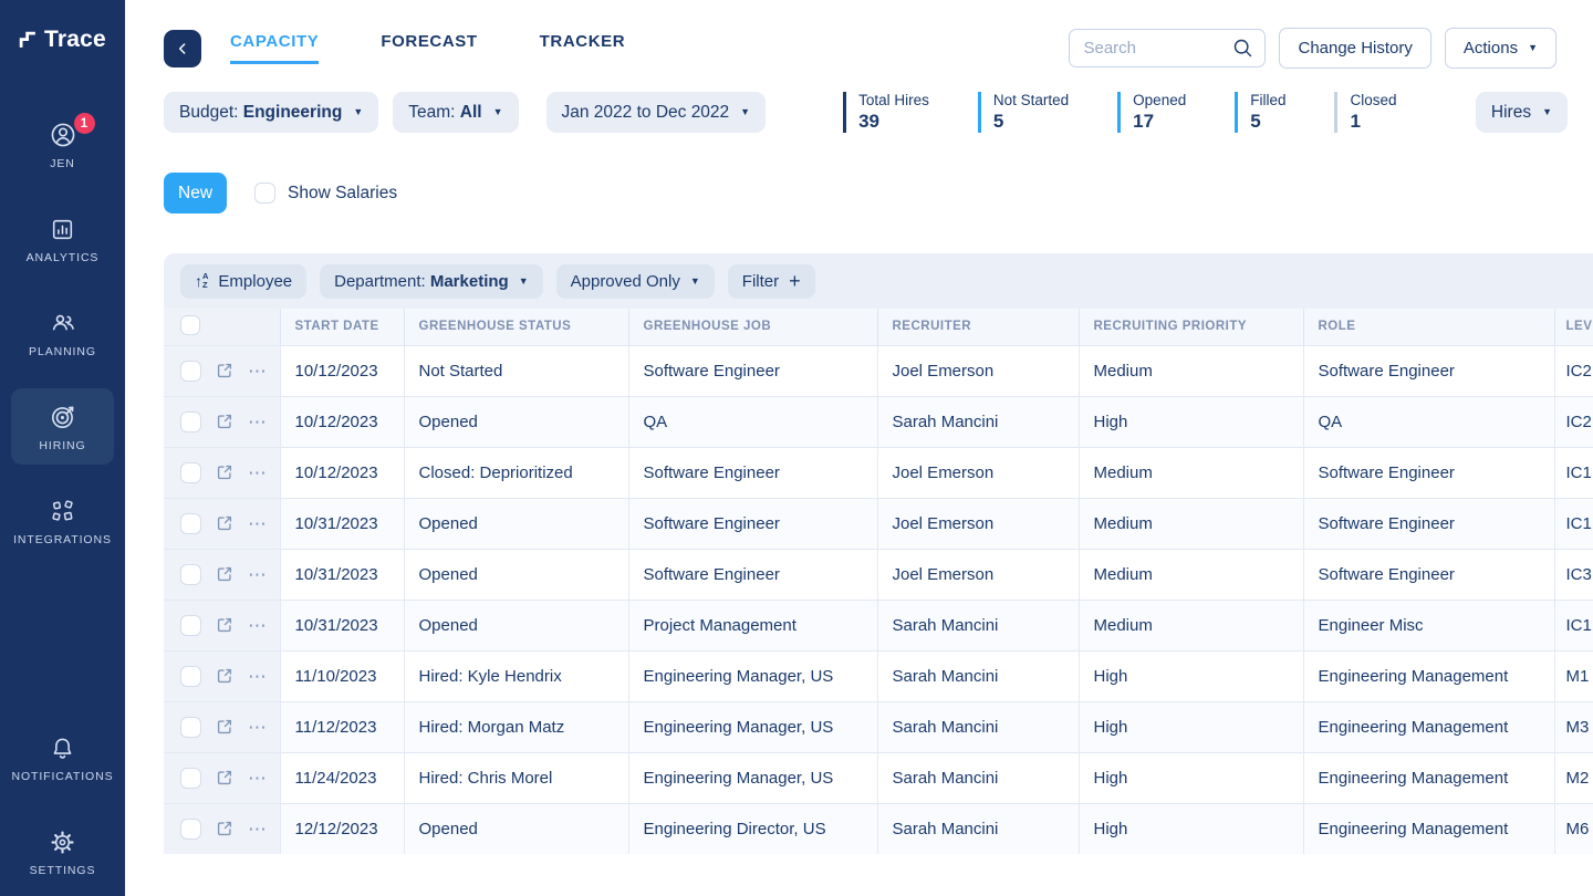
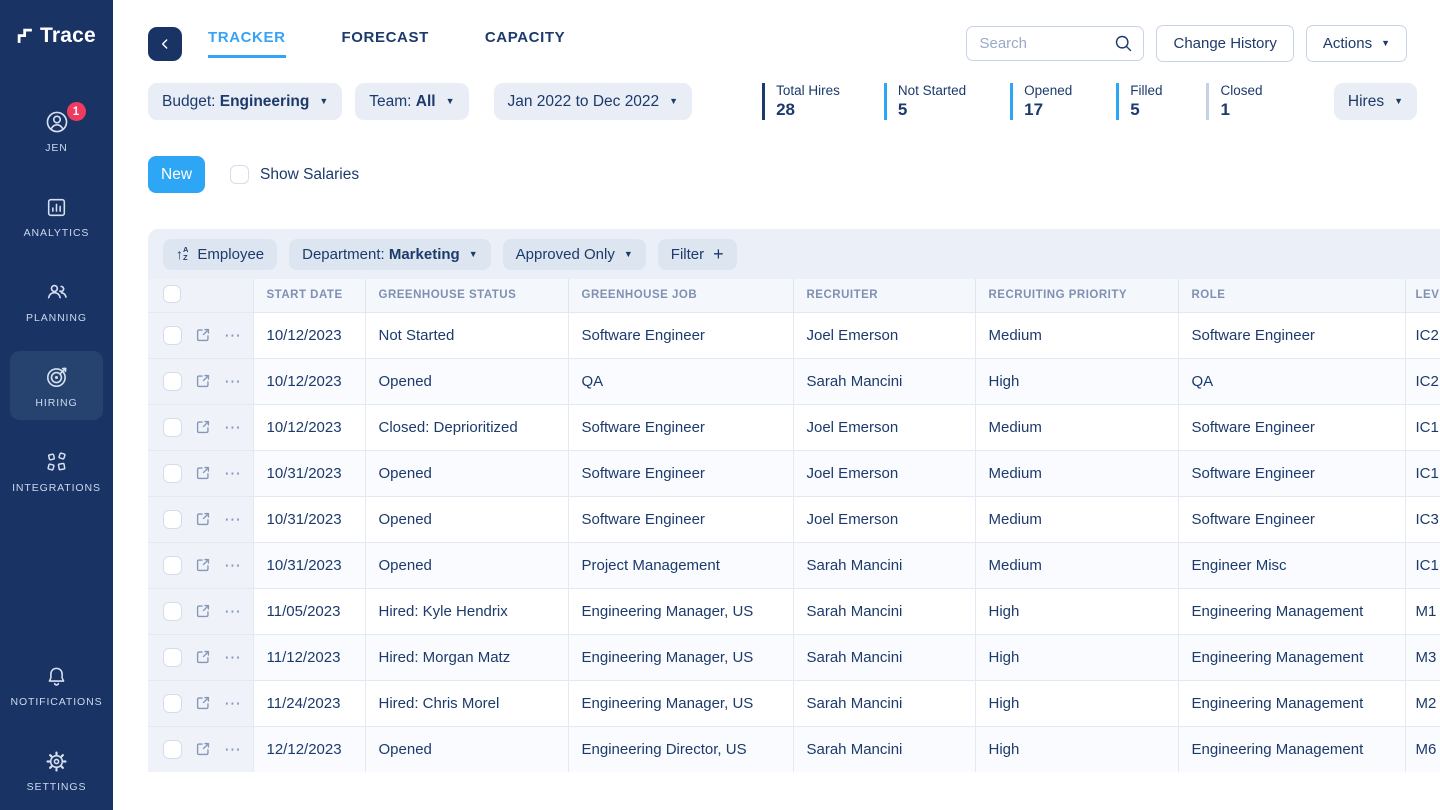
  Trace
  1
  JEN
  ANALYTICS
  PLANNING
  HIRING
  INTEGRATIONS
  NOTIFICATIONS
  SETTINGS
- CAPACITY
+ TRACKER
  FORECAST
- TRACKER
+ CAPACITY
  Search
  Change History
  Actions
  ▼
  Budget: Engineering
  ▼
  Team: All
  ▼
  Jan 2022 to Dec 2022
  ▼
  Total Hires
- 39
+ 28
  Not Started
  5
  Opened
  17
  Filled
  5
  Closed
  1
  Hires
  ▼
  New
  Show Salaries
  ↑
  A
  Z
  Employee
  Department: Marketing
  ▼
  Approved Only
  ▼
  Filter
  +
  	START DATE	GREENHOUSE STATUS	GREENHOUSE JOB	RECRUITER	RECRUITING PRIORITY	ROLE	LEV
  ⋯	10/12/2023	Not Started	Software Engineer	Joel Emerson	Medium	Software Engineer	IC2
  ⋯	10/12/2023	Opened	QA	Sarah Mancini	High	QA	IC2
  ⋯	10/12/2023	Closed: Deprioritized	Software Engineer	Joel Emerson	Medium	Software Engineer	IC1
  ⋯	10/31/2023	Opened	Software Engineer	Joel Emerson	Medium	Software Engineer	IC1
  ⋯	10/31/2023	Opened	Software Engineer	Joel Emerson	Medium	Software Engineer	IC3
  ⋯	10/31/2023	Opened	Project Management	Sarah Mancini	Medium	Engineer Misc	IC1
- ⋯	11/10/2023	Hired: Kyle Hendrix	Engineering Manager, US	Sarah Mancini	High	Engineering Management	M1
+ ⋯	11/05/2023	Hired: Kyle Hendrix	Engineering Manager, US	Sarah Mancini	High	Engineering Management	M1
  ⋯	11/12/2023	Hired: Morgan Matz	Engineering Manager, US	Sarah Mancini	High	Engineering Management	M3
  ⋯	11/24/2023	Hired: Chris Morel	Engineering Manager, US	Sarah Mancini	High	Engineering Management	M2
  ⋯	12/12/2023	Opened	Engineering Director, US	Sarah Mancini	High	Engineering Management	M6
